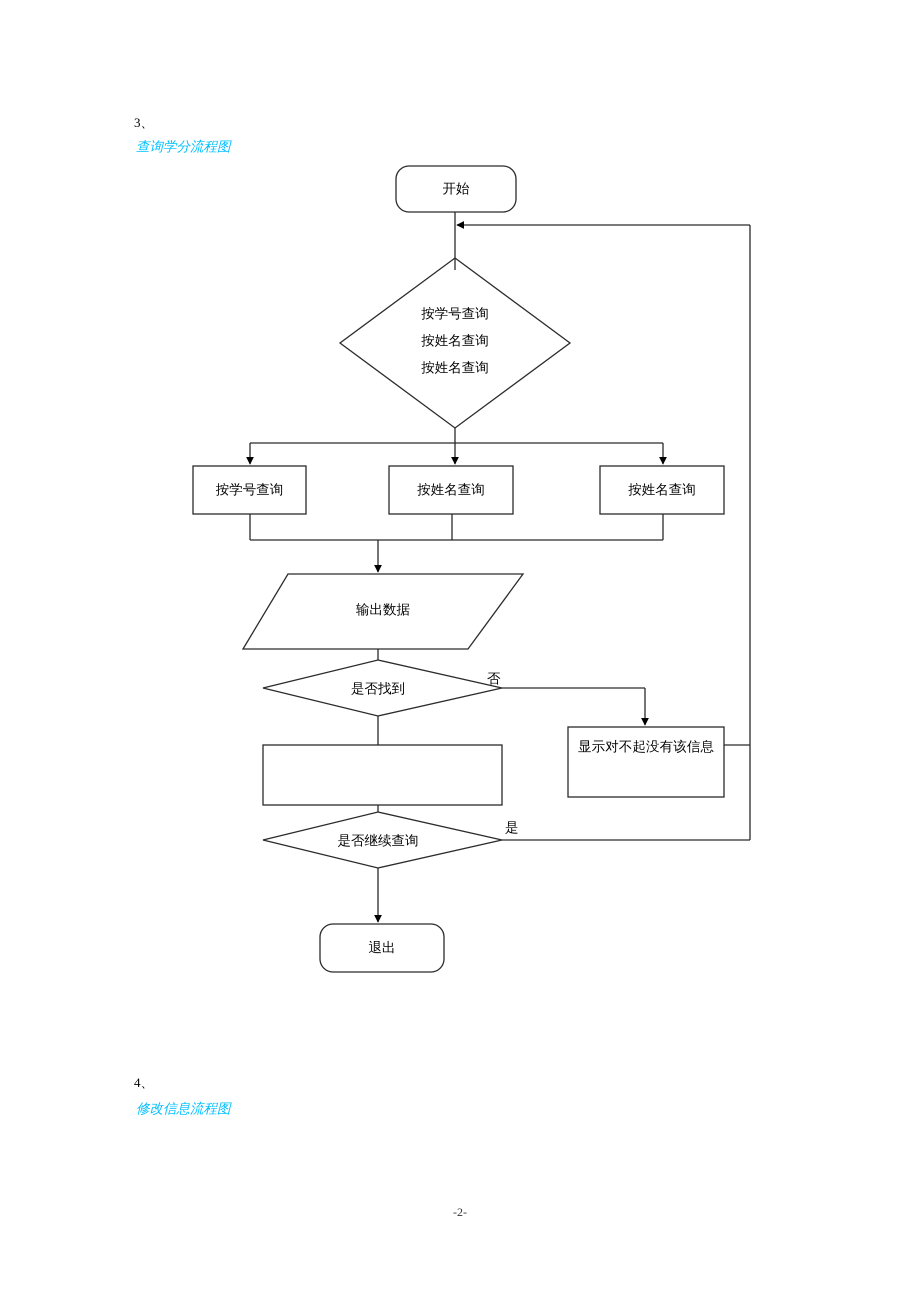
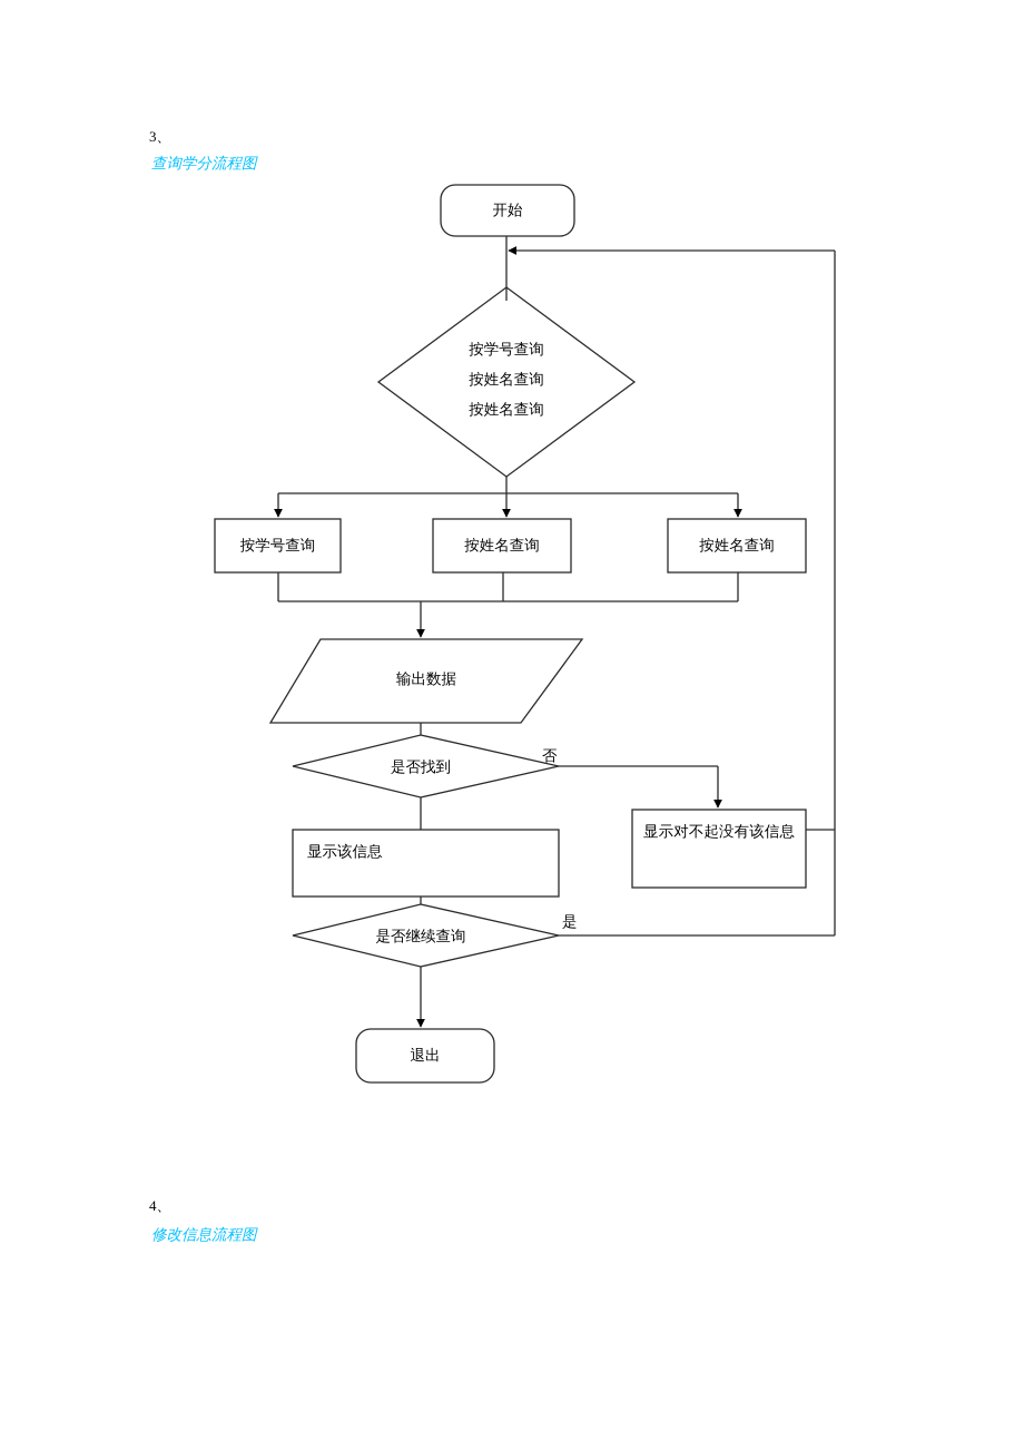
  3、
  查询学分流程图
  开始
  按学号查询
  按姓名查询
  按姓名查询
  按学号查询
  按姓名查询
  按姓名查询
  输出数据
  是否找到
+ 显示该信息
  显示对不起没有该信息
  是否继续查询
  退出
  否
  是
  4、
  修改信息流程图
- -2-
